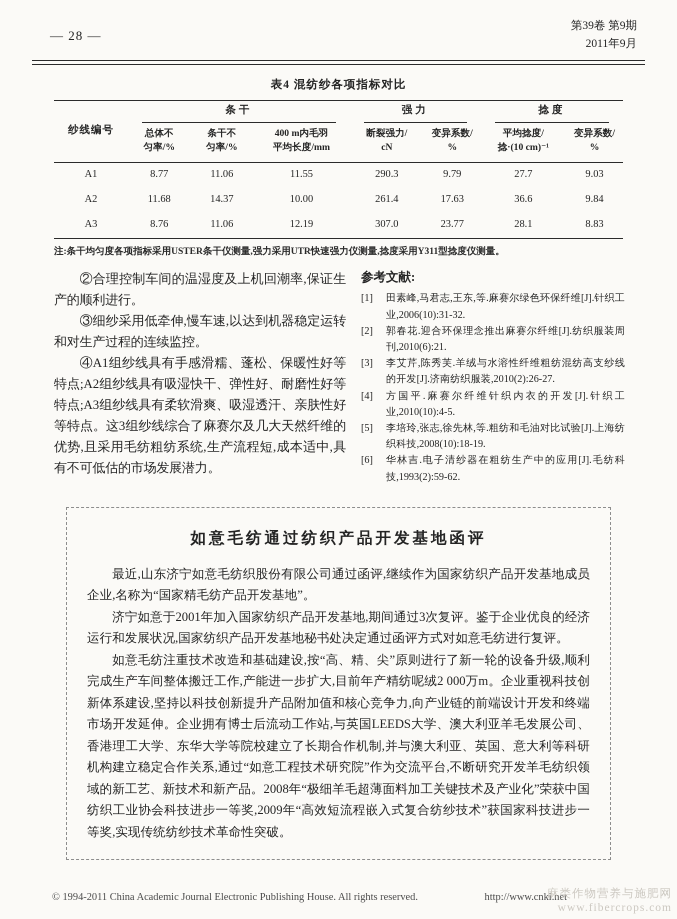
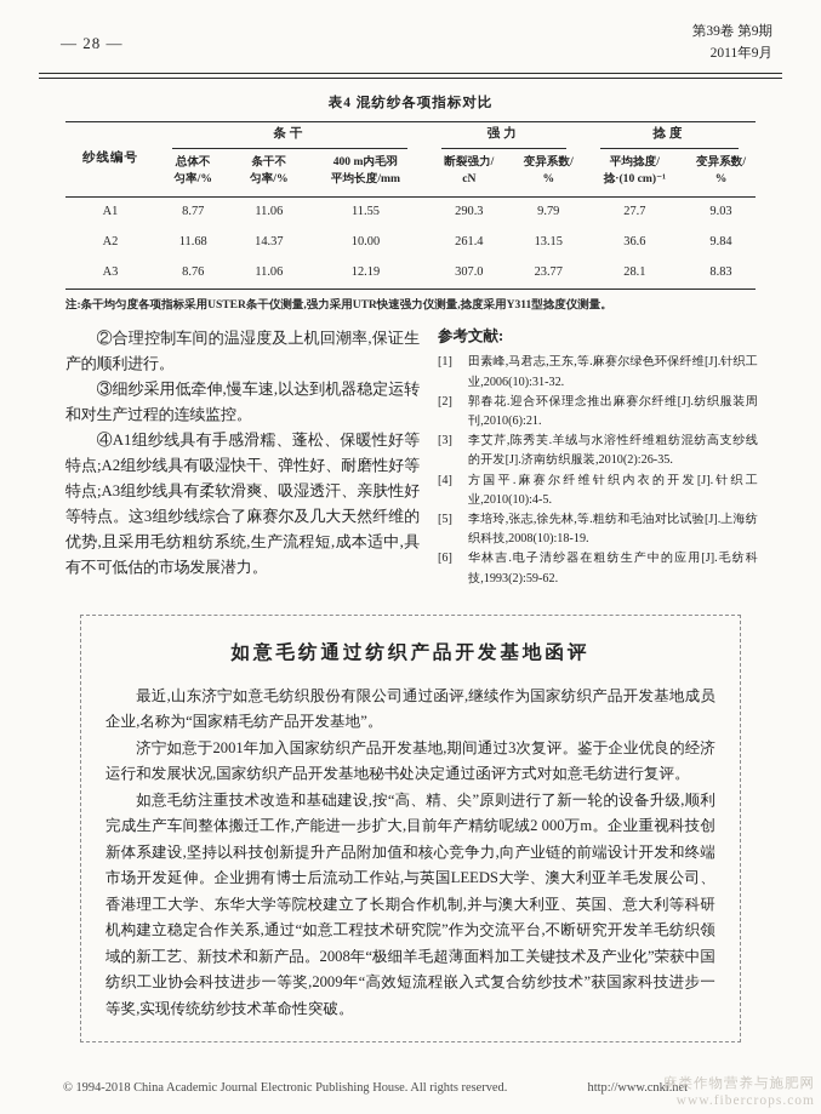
  — 28 —
  第39卷 第9期
  2011年9月
  表4 混纺纱各项指标对比
  纱线编号	条干	强力	捻度
  总体不匀率/%	条干不匀率/%	400 m内毛羽平均长度/mm	断裂强力/cN	变异系数/%	平均捻度/捻·(10 cm)⁻¹	变异系数/%
  A1	8.77	11.06	11.55	290.3	9.79	27.7	9.03
- A2	11.68	14.37	10.00	261.4	17.63	36.6	9.84
+ A2	11.68	14.37	10.00	261.4	13.15	36.6	9.84
  A3	8.76	11.06	12.19	307.0	23.77	28.1	8.83
  注:条干均匀度各项指标采用USTER条干仪测量,强力采用UTR快速强力仪测量,捻度采用Y311型捻度仪测量。
  ②合理控制车间的温湿度及上机回潮率,保证生产的顺利进行。
  ③细纱采用低牵伸,慢车速,以达到机器稳定运转和对生产过程的连续监控。
  ④A1组纱线具有手感滑糯、蓬松、保暖性好等特点;A2组纱线具有吸湿快干、弹性好、耐磨性好等特点;A3组纱线具有柔软滑爽、吸湿透汗、亲肤性好等特点。这3组纱线综合了麻赛尔及几大天然纤维的优势,且采用毛纺粗纺系统,生产流程短,成本适中,具有不可低估的市场发展潜力。
  参考文献:
  [1]
  田素峰,马君志,王东,等.麻赛尔绿色环保纤维[J].针织工业,2006(10):31-32.
  [2]
  郭春花.迎合环保理念推出麻赛尔纤维[J].纺织服装周刊,2010(6):21.
  [3]
- 李艾芹,陈秀芙.羊绒与水溶性纤维粗纺混纺高支纱线的开发[J].济南纺织服装,2010(2):26-27.
+ 李艾芹,陈秀芙.羊绒与水溶性纤维粗纺混纺高支纱线的开发[J].济南纺织服装,2010(2):26-35.
  [4]
  方国平.麻赛尔纤维针织内衣的开发[J].针织工业,2010(10):4-5.
  [5]
  李培玲,张志,徐先林,等.粗纺和毛油对比试验[J].上海纺织科技,2008(10):18-19.
  [6]
  华林吉.电子清纱器在粗纺生产中的应用[J].毛纺科技,1993(2):59-62.
  如意毛纺通过纺织产品开发基地函评
  最近,山东济宁如意毛纺织股份有限公司通过函评,继续作为国家纺织产品开发基地成员企业,名称为“国家精毛纺产品开发基地”。
  济宁如意于2001年加入国家纺织产品开发基地,期间通过3次复评。鉴于企业优良的经济运行和发展状况,国家纺织产品开发基地秘书处决定通过函评方式对如意毛纺进行复评。
  如意毛纺注重技术改造和基础建设,按“高、精、尖”原则进行了新一轮的设备升级,顺利完成生产车间整体搬迁工作,产能进一步扩大,目前年产精纺呢绒2 000万m。企业重视科技创新体系建设,坚持以科技创新提升产品附加值和核心竞争力,向产业链的前端设计开发和终端市场开发延伸。企业拥有博士后流动工作站,与英国LEEDS大学、澳大利亚羊毛发展公司、香港理工大学、东华大学等院校建立了长期合作机制,并与澳大利亚、英国、意大利等科研机构建立稳定合作关系,通过“如意工程技术研究院”作为交流平台,不断研究开发羊毛纺织领域的新工艺、新技术和新产品。2008年“极细羊毛超薄面料加工关键技术及产业化”荣获中国纺织工业协会科技进步一等奖,2009年“高效短流程嵌入式复合纺纱技术”获国家科技进步一等奖,实现传统纺纱技术革命性突破。
- © 1994-2011 China Academic Journal Electronic Publishing House. All rights reserved.
+ © 1994-2018 China Academic Journal Electronic Publishing House. All rights reserved.
  http://www.cnki.net
  麻类作物营养与施肥网
  www.fibercrops.com
